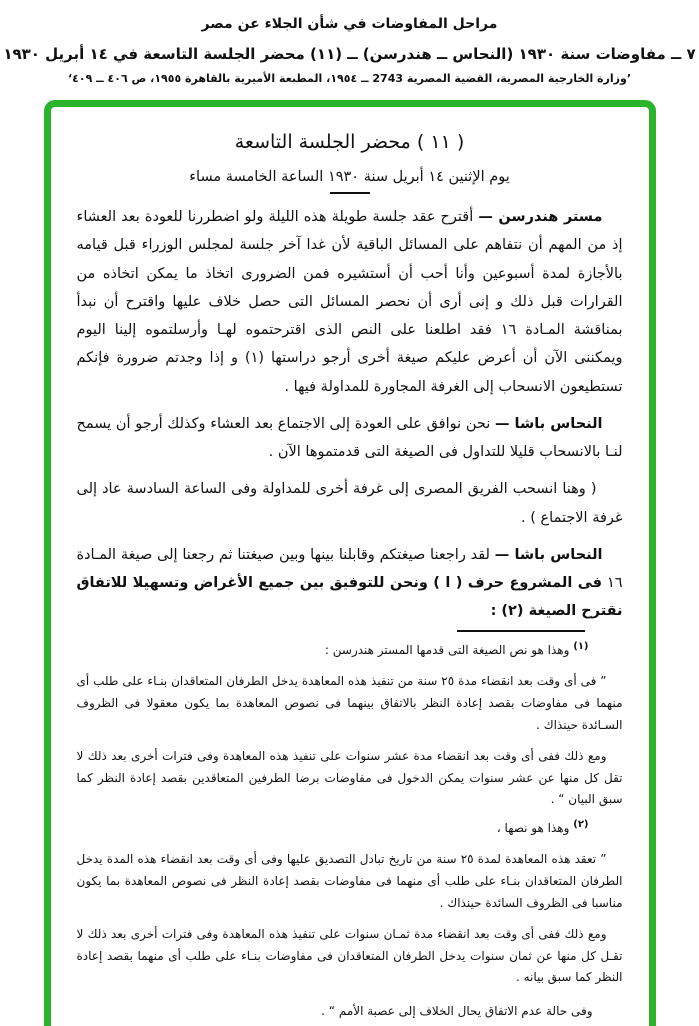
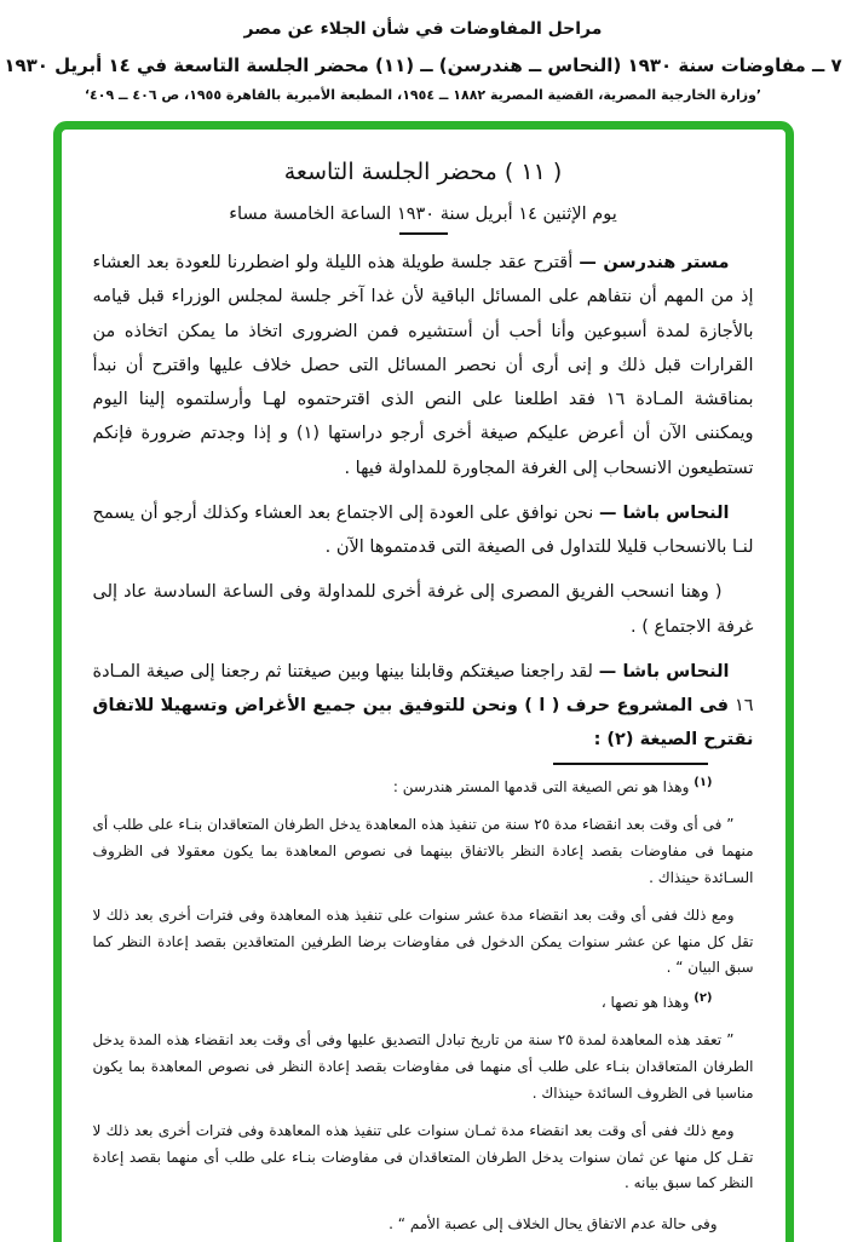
  مراحل المفاوضات في شأن الجلاء عن مصر
  ٧ ــ مفاوضات سنة ١٩٣٠ (النحاس ــ هندرسن) ــ (١١) محضر الجلسة التاسعة في ١٤ أبريل ١٩٣٠
- ’وزارة الخارجية المصرية، القضية المصرية 2743 ــ ١٩٥٤، المطبعة الأميرية بالقاهرة ١٩٥٥، ص ٤٠٦ ــ ٤٠٩‘
+ ’وزارة الخارجية المصرية، القضية المصرية ١٨٨٢ ــ ١٩٥٤، المطبعة الأميرية بالقاهرة ١٩٥٥، ص ٤٠٦ ــ ٤٠٩‘
  ( ١١ ) محضر الجلسة التاسعة
  يوم الإثنين ١٤ أبريل سنة ١٩٣٠ الساعة الخامسة مساء
  مستر هندرسن — أقترح عقد جلسة طويلة هذه الليلة ولو اضطررنا للعودة بعد العشاء إذ من المهم أن نتفاهم على المسائل الباقية لأن غدا آخر جلسة لمجلس الوزراء قبل قيامه بالأجازة لمدة أسبوعين وأنا أحب أن أستشيره فمن الضرورى اتخاذ ما يمكن اتخاذه من القرارات قبل ذلك و إنى أرى أن نحصر المسائل التى حصل خلاف عليها واقترح أن نبدأ بمناقشة المـادة ١٦ فقد اطلعنا على النص الذى اقترحتموه لهـا وأرسلتموه إلينا اليوم ويمكننى الآن أن أعرض عليكم صيغة أخرى أرجو دراستها (١) و إذا وجدتم ضرورة فإنكم تستطيعون الانسحاب إلى الغرفة المجاورة للمداولة فيها .
  النحاس باشا — نحن نوافق على العودة إلى الاجتماع بعد العشاء وكذلك أرجو أن يسمح لنـا بالانسحاب قليلا للتداول فى الصيغة التى قدمتموها الآن .
  ( وهنا انسحب الفريق المصرى إلى غرفة أخرى للمداولة وفى الساعة السادسة عاد إلى غرفة الاجتماع ) .
  النحاس باشا — لقد راجعنا صيغتكم وقابلنا بينها وبين صيغتنا ثم رجعنا إلى صيغة المـادة ١٦ فى المشروع حرف ( ا ) ونحن للتوفيق بين جميع الأغراض وتسهيلا للاتفاق نقترح الصيغة (٢) :
  (١) وهذا هو نص الصيغة التى قدمها المستر هندرسن :
  ” فى أى وقت بعد انقضاء مدة ٢٥ سنة من تنفيذ هذه المعاهدة يدخل الطرفان المتعاقدان بنـاء على طلب أى منهما فى مفاوضات بقصد إعادة النظر بالاتفاق بينهما فى نصوص المعاهدة بما يكون معقولا فى الظروف السـائدة حينذاك .
  ومع ذلك ففى أى وقت بعد انقضاء مدة عشر سنوات على تنفيذ هذه المعاهدة وفى فترات أخرى بعد ذلك لا تقل كل منها عن عشر سنوات يمكن الدخول فى مفاوضات برضا الطرفين المتعاقدين بقصد إعادة النظر كما سبق البيان “ .
  (٢) وهذا هو نصها ،
  ” تعقد هذه المعاهدة لمدة ٢٥ سنة من تاريخ تبادل التصديق عليها وفى أى وقت بعد انقضاء هذه المدة يدخل الطرفان المتعاقدان بنـاء على طلب أى منهما فى مفاوضات بقصد إعادة النظر فى نصوص المعاهدة بما يكون مناسبا فى الظروف السائدة حينذاك .
  ومع ذلك ففى أى وقت بعد انقضاء مدة ثمـان سنوات على تنفيذ هذه المعاهدة وفى فترات أخرى بعد ذلك لا تقـل كل منها عن ثمان سنوات يدخل الطرفان المتعاقدان فى مفاوضات بنـاء على طلب أى منهما بقصد إعادة النظر كما سبق بيانه .
  وفى حالة عدم الاتفاق يحال الخلاف إلى عصبة الأمم “ .
